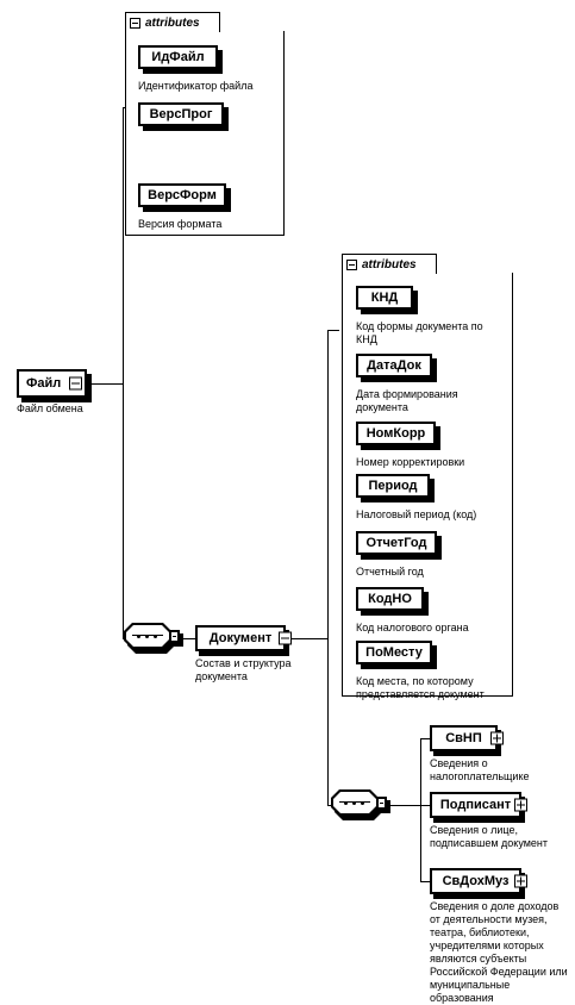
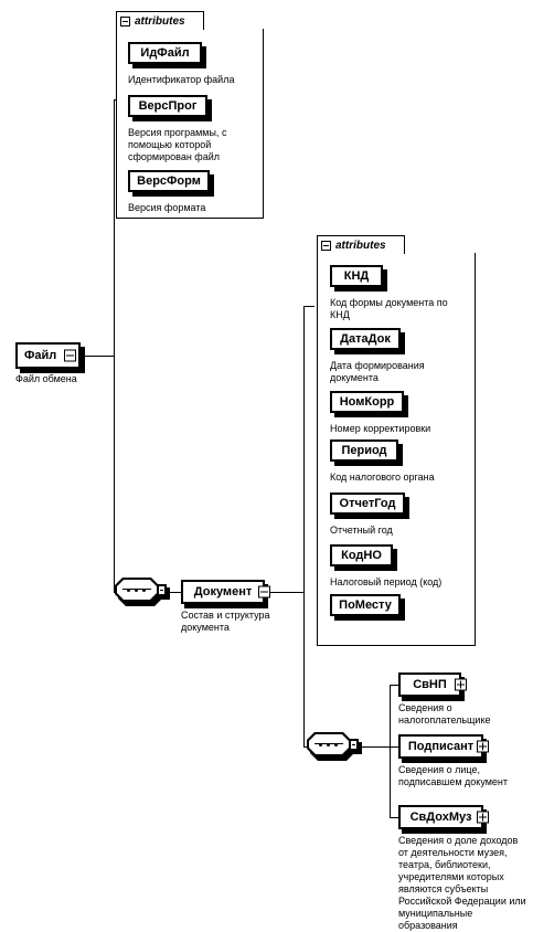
  Файл
  Файл обмена
  attributes
  ИдФайл
  Идентификатор файла
  ВерсПрог
+ Версия программы, с
+ помощью которой
+ сформирован файл
  ВерсФорм
  Версия формата
  Документ
  Состав и структура
  документа
  attributes
  КНД
  Код формы документа по
  КНД
  ДатаДок
  Дата формирования
  документа
  НомКорр
  Номер корректировки
  Период
- Налоговый период (код)
+ Код налогового органа
  ОтчетГод
  Отчетный год
  КодНО
- Код налогового органа
+ Налоговый период (код)
  ПоМесту
- Код места, по которому
- представляется документ
  СвНП
  Сведения о
  налогоплательщике
  Подписант
  Сведения о лице,
  подписавшем документ
  СвДохМуз
  Сведения о доле доходов
  от деятельности музея,
  театра, библиотеки,
  учредителями которых
  являются субъекты
  Российской Федерации или
  муниципальные
  образования
